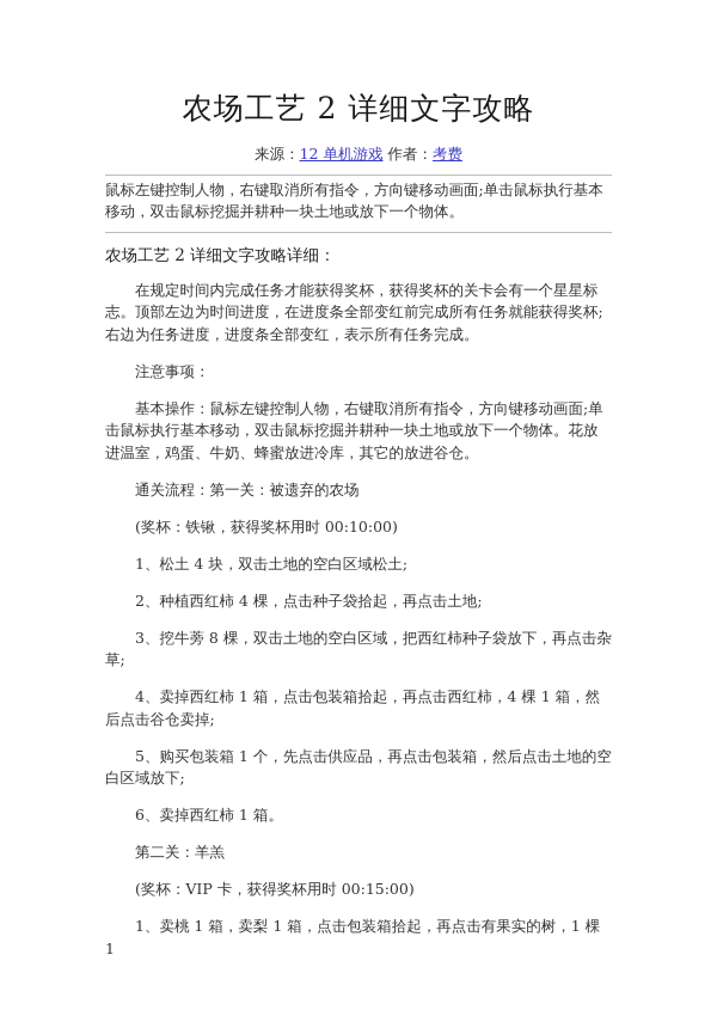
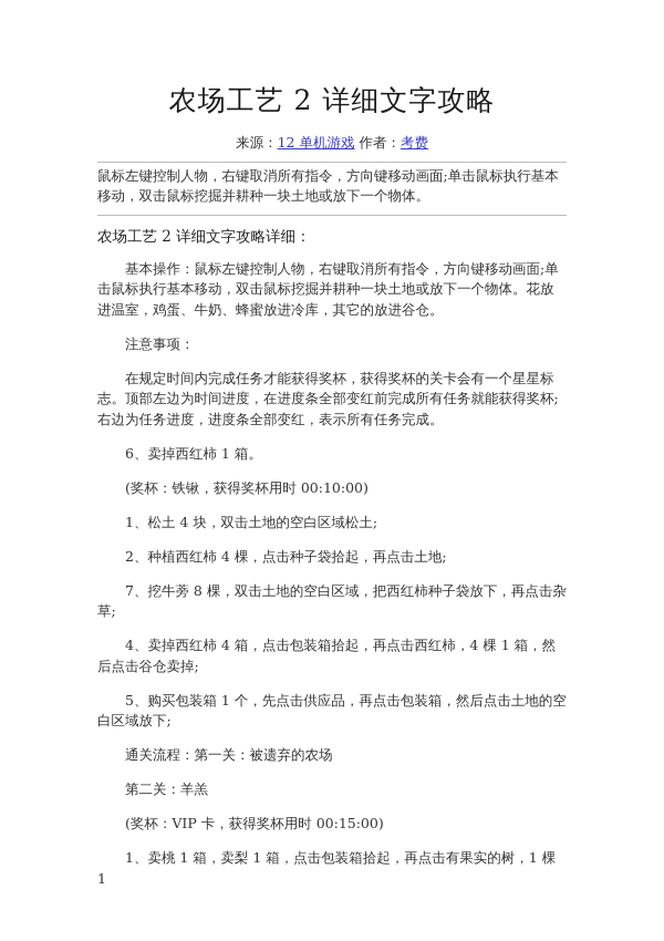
  农场工艺 2 详细文字攻略
  来源：12 单机游戏 作者：考费
  鼠标左键控制人物，右键取消所有指令，方向键移动画面;单击鼠标执行基本移动，双击鼠标挖掘并耕种一块土地或放下一个物体。
  农场工艺 2 详细文字攻略详细：
- 在规定时间内完成任务才能获得奖杯，获得奖杯的关卡会有一个星星标志。顶部左边为时间进度，在进度条全部变红前完成所有任务就能获得奖杯;右边为任务进度，进度条全部变红，表示所有任务完成。
+ 基本操作：鼠标左键控制人物，右键取消所有指令，方向键移动画面;单击鼠标执行基本移动，双击鼠标挖掘并耕种一块土地或放下一个物体。花放进温室，鸡蛋、牛奶、蜂蜜放进冷库，其它的放进谷仓。
  注意事项：
- 基本操作：鼠标左键控制人物，右键取消所有指令，方向键移动画面;单击鼠标执行基本移动，双击鼠标挖掘并耕种一块土地或放下一个物体。花放进温室，鸡蛋、牛奶、蜂蜜放进冷库，其它的放进谷仓。
+ 在规定时间内完成任务才能获得奖杯，获得奖杯的关卡会有一个星星标志。顶部左边为时间进度，在进度条全部变红前完成所有任务就能获得奖杯;右边为任务进度，进度条全部变红，表示所有任务完成。
- 通关流程：第一关：被遗弃的农场
+ 6、卖掉西红柿 1 箱。
  (奖杯：铁锹，获得奖杯用时 00:10:00)
  1、松土 4 块，双击土地的空白区域松土;
  2、种植西红柿 4 棵，点击种子袋拾起，再点击土地;
- 3、挖牛蒡 8 棵，双击土地的空白区域，把西红柿种子袋放下，再点击杂草;
+ 7、挖牛蒡 8 棵，双击土地的空白区域，把西红柿种子袋放下，再点击杂草;
- 4、卖掉西红柿 1 箱，点击包装箱拾起，再点击西红柿，4 棵 1 箱，然后点击谷仓卖掉;
+ 4、卖掉西红柿 4 箱，点击包装箱拾起，再点击西红柿，4 棵 1 箱，然后点击谷仓卖掉;
  5、购买包装箱 1 个，先点击供应品，再点击包装箱，然后点击土地的空白区域放下;
- 6、卖掉西红柿 1 箱。
+ 通关流程：第一关：被遗弃的农场
  第二关：羊羔
  (奖杯：VIP 卡，获得奖杯用时 00:15:00)
  1、卖桃 1 箱，卖梨 1 箱，点击包装箱拾起，再点击有果实的树，1 棵 1
